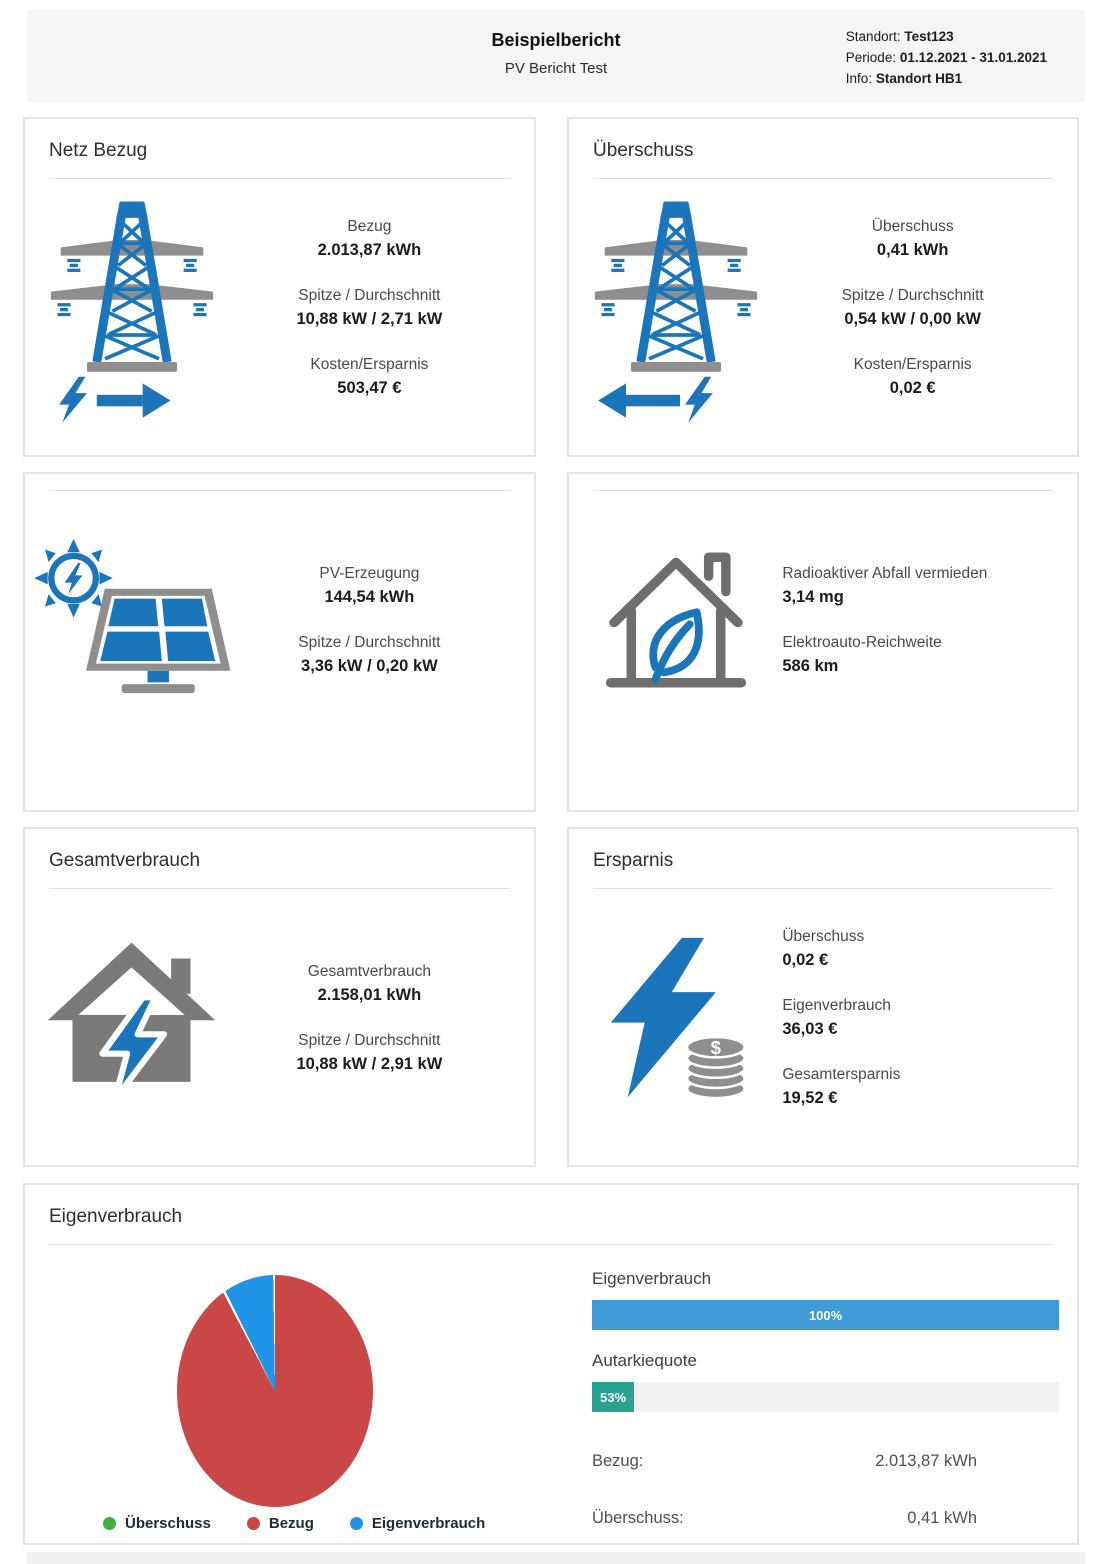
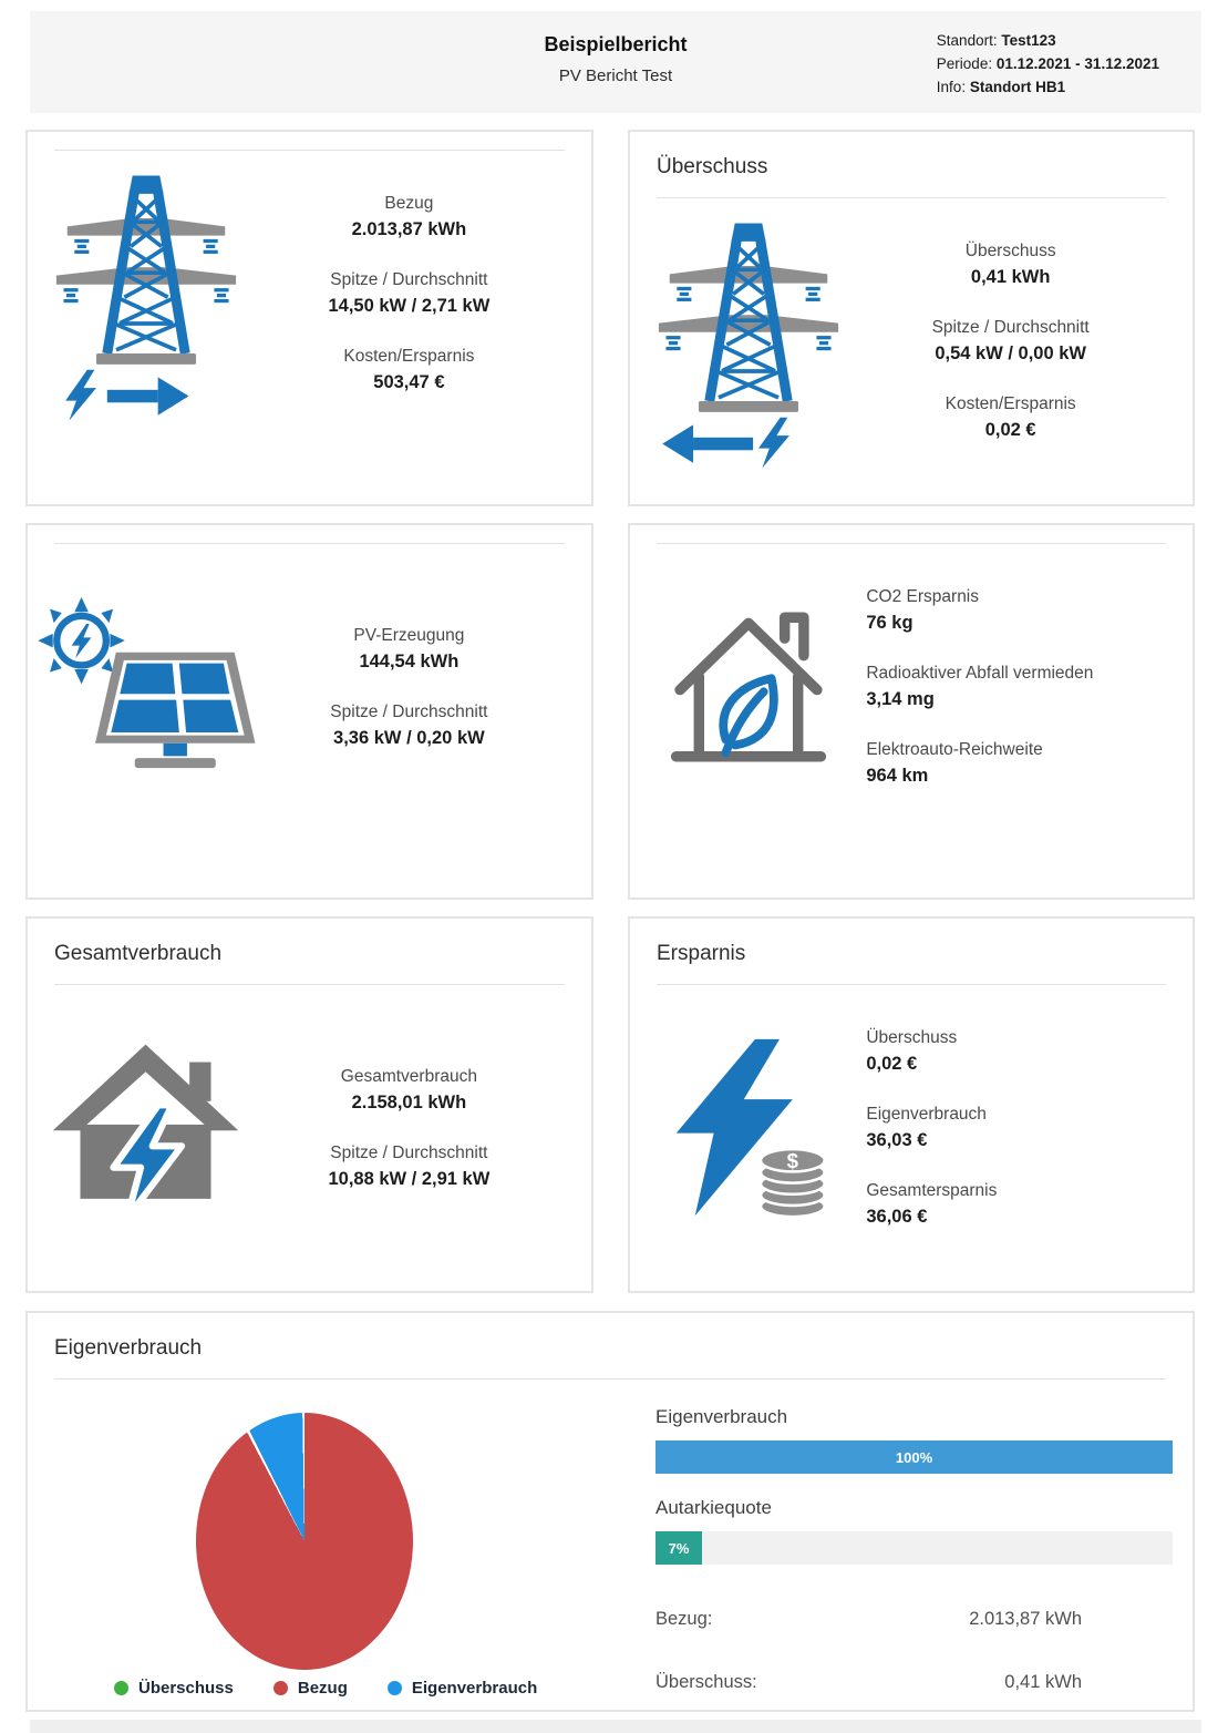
  Beispielbericht
  PV Bericht Test
  Standort: Test123
- Periode: 01.12.2021 - 31.01.2021
+ Periode: 01.12.2021 - 31.12.2021
  Info: Standort HB1
- Netz Bezug
  Bezug
  2.013,87 kWh
  Spitze / Durchschnitt
- 10,88 kW / 2,71 kW
+ 14,50 kW / 2,71 kW
  Kosten/Ersparnis
  503,47 €
  Überschuss
  Überschuss
  0,41 kWh
  Spitze / Durchschnitt
  0,54 kW / 0,00 kW
  Kosten/Ersparnis
  0,02 €
  PV-Erzeugung
  144,54 kWh
  Spitze / Durchschnitt
  3,36 kW / 0,20 kW
+ CO2 Ersparnis
+ 76 kg
  Radioaktiver Abfall vermieden
  3,14 mg
  Elektroauto-Reichweite
- 586 km
+ 964 km
  Gesamtverbrauch
  Gesamtverbrauch
  2.158,01 kWh
  Spitze / Durchschnitt
  10,88 kW / 2,91 kW
  Ersparnis
  $
  Überschuss
  0,02 €
  Eigenverbrauch
  36,03 €
  Gesamtersparnis
- 19,52 €
+ 36,06 €
  Eigenverbrauch
  Überschuss
  Bezug
  Eigenverbrauch
  Eigenverbrauch
  100%
  Autarkiequote
- 53%
+ 7%
  Bezug:
  2.013,87 kWh
  Überschuss:
  0,41 kWh
